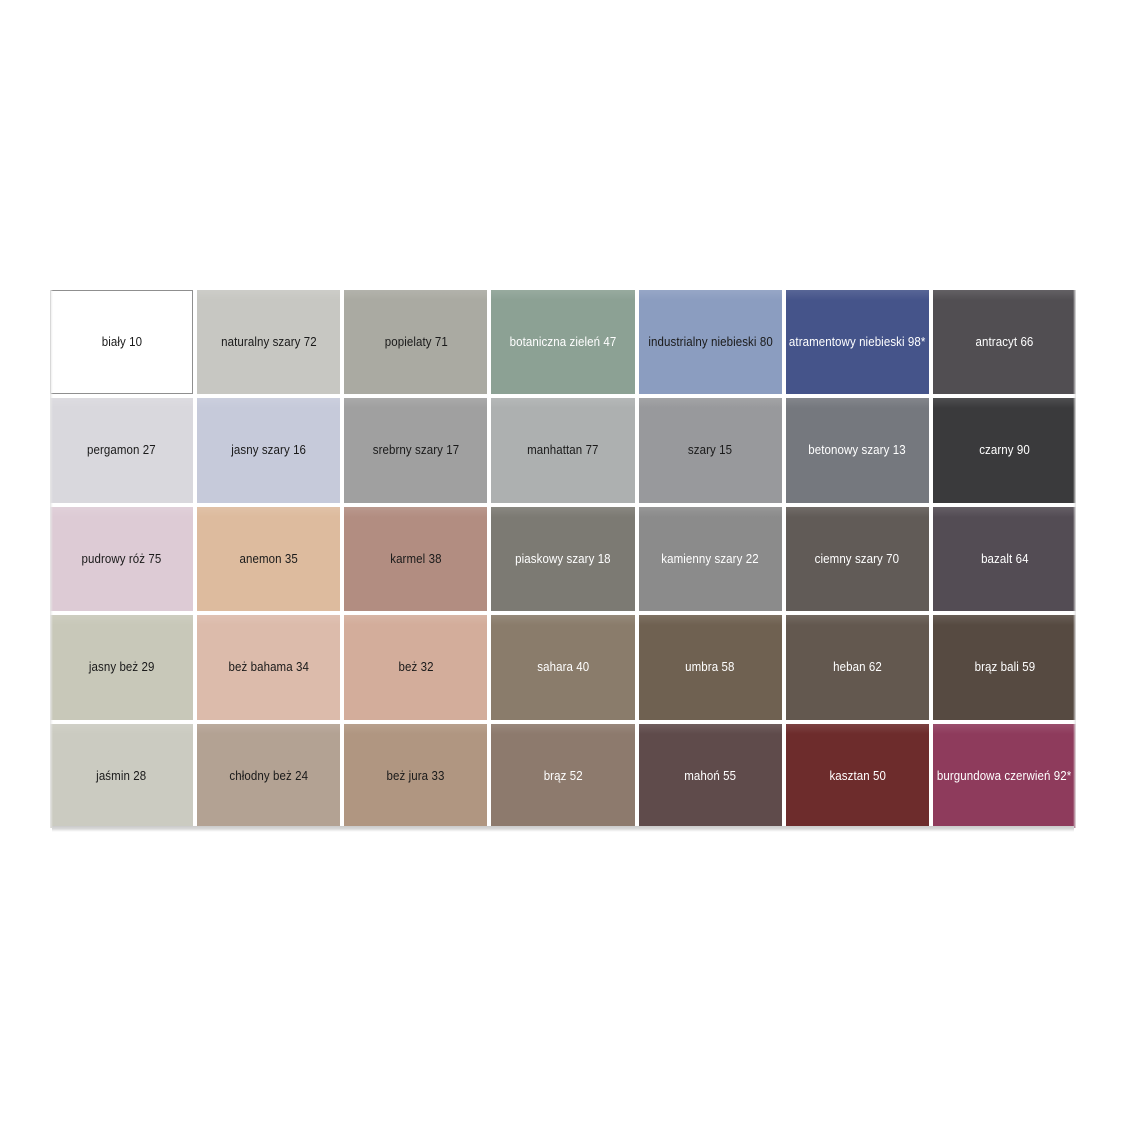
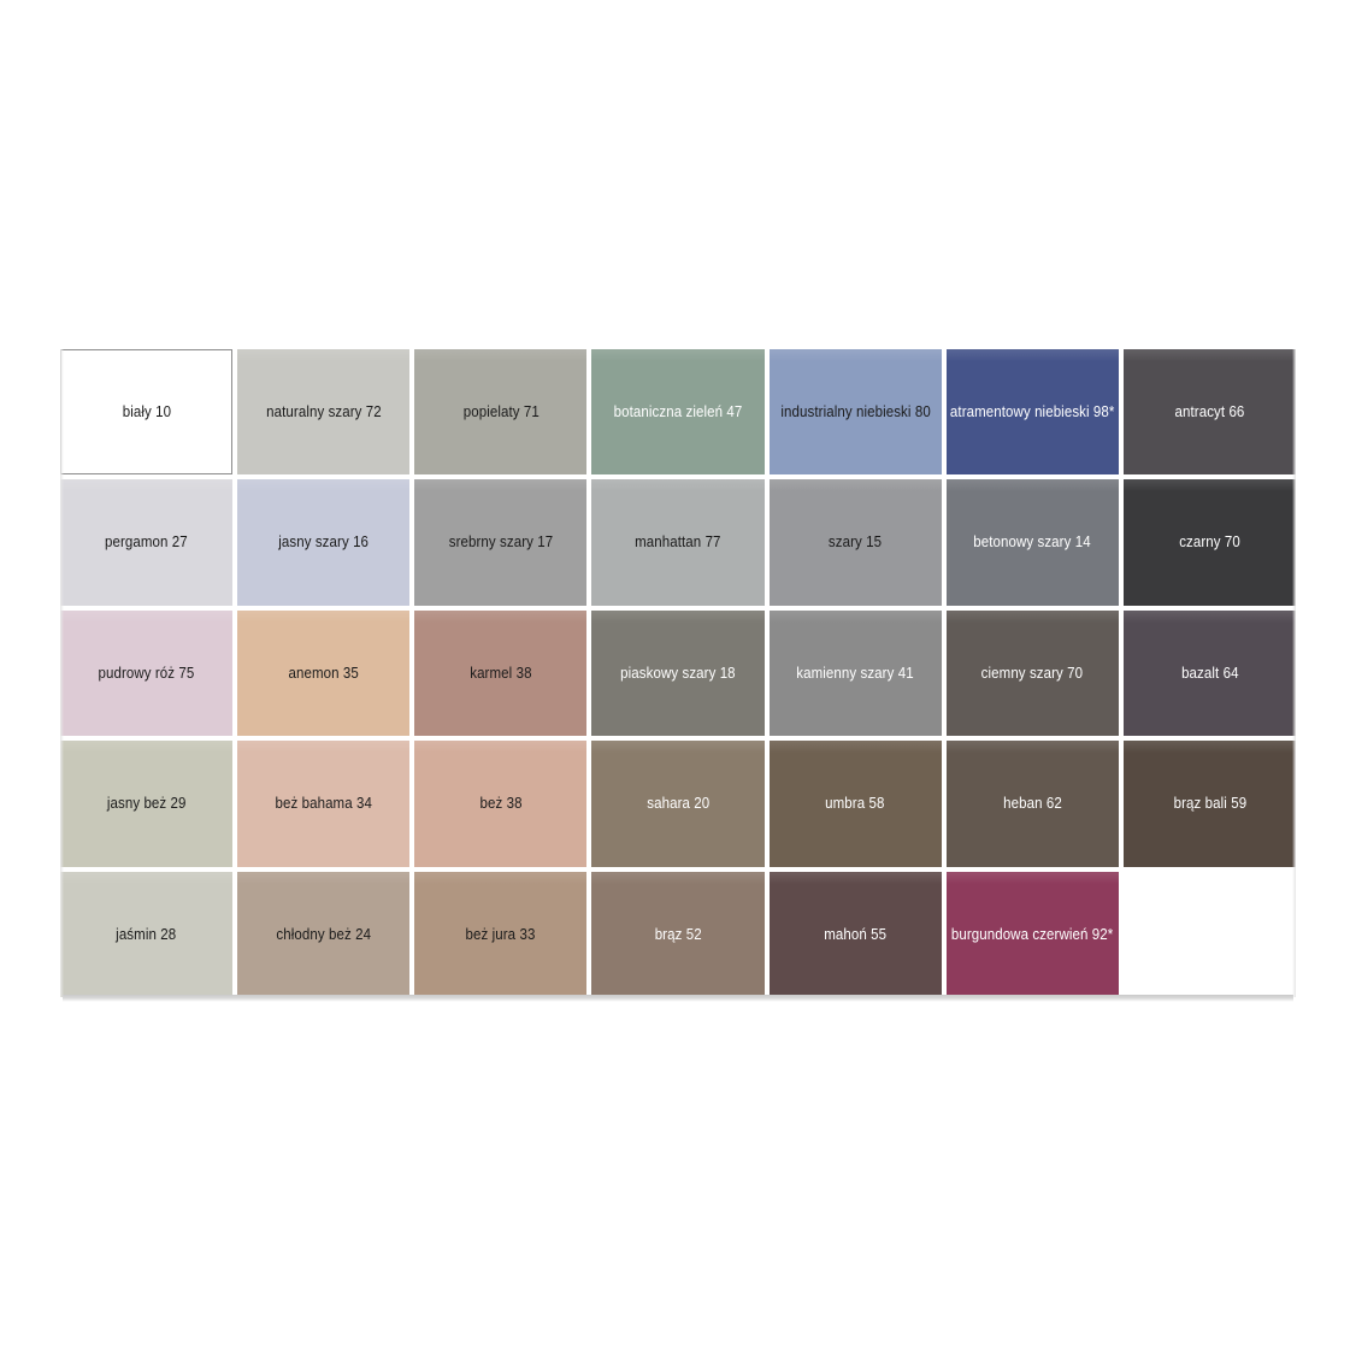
  biały 10
  naturalny szary 72
  popielaty 71
  botaniczna zieleń 47
  industrialny niebieski 80
  atramentowy niebieski 98*
  antracyt 66
  pergamon 27
  jasny szary 16
  srebrny szary 17
  manhattan 77
  szary 15
- betonowy szary 13
+ betonowy szary 14
- czarny 90
+ czarny 70
  pudrowy róż 75
  anemon 35
  karmel 38
  piaskowy szary 18
- kamienny szary 22
+ kamienny szary 41
  ciemny szary 70
  bazalt 64
  jasny beż 29
  beż bahama 34
- beż 32
+ beż 38
- sahara 40
+ sahara 20
  umbra 58
  heban 62
  brąz bali 59
  jaśmin 28
  chłodny beż 24
  beż jura 33
  brąz 52
  mahoń 55
- kasztan 50
  burgundowa czerwień 92*
